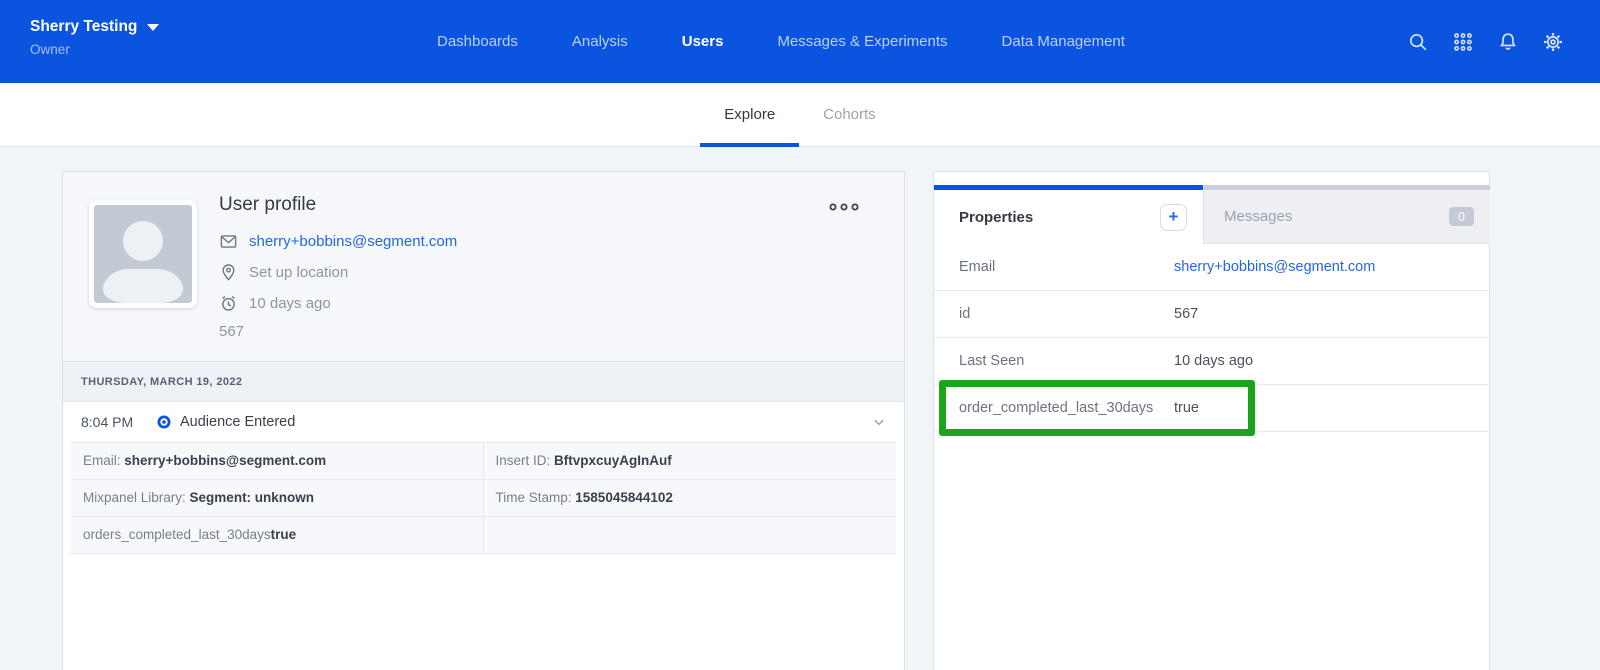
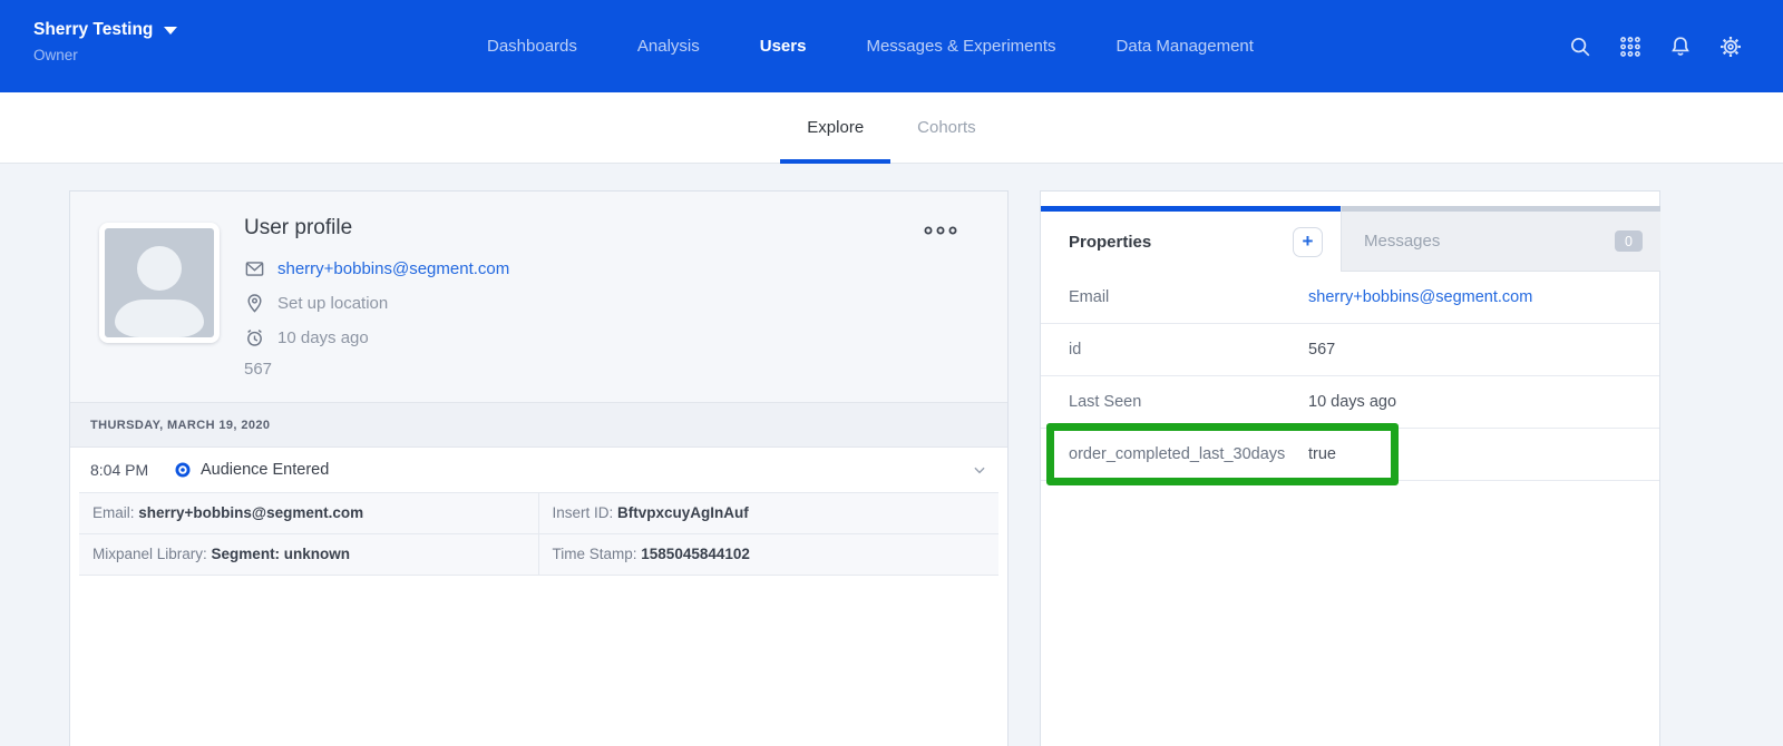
  Sherry Testing
  Owner
  Dashboards
  Analysis
  Users
  Messages & Experiments
  Data Management
  Explore
  Cohorts
  User profile
  sherry+bobbins@segment.com
  Set up location
  10 days ago
  567
- THURSDAY, MARCH 19, 2022
+ THURSDAY, MARCH 19, 2020
  8:04 PM
  Audience Entered
  Email: sherry+bobbins@segment.com
  Insert ID: BftvpxcuyAgInAuf
  Mixpanel Library: Segment: unknown
  Time Stamp: 1585045844102
- orders_completed_last_30daystrue
  Properties
  +
  Messages
  0
  Email
  sherry+bobbins@segment.com
  id
  567
  Last Seen
  10 days ago
  order_completed_last_30days
  true
